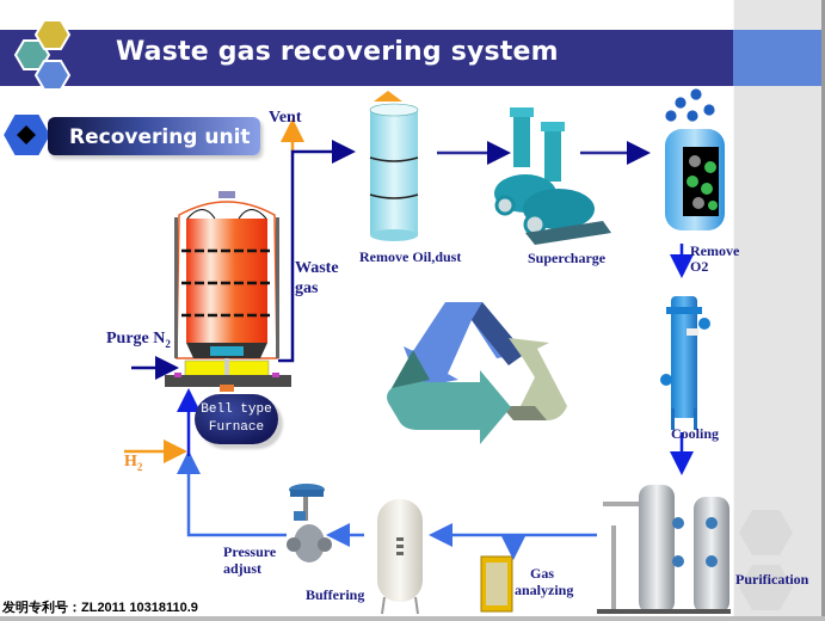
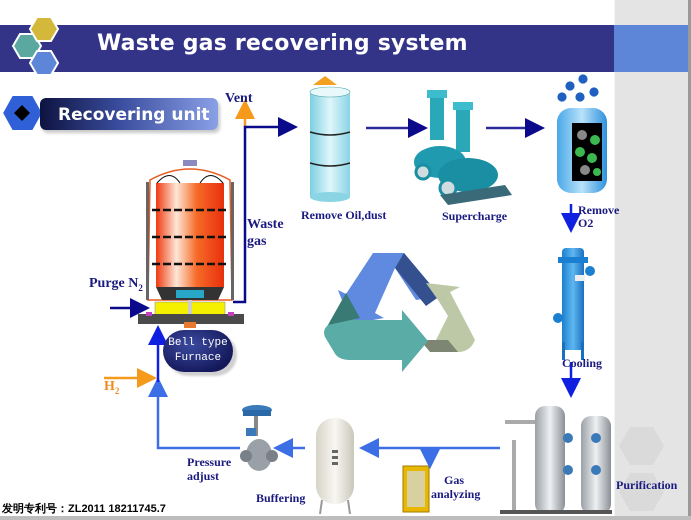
  Waste gas recovering system
  Recovering unit
  Vent
  Waste
  gas
  Purge N2
  H2
  Bell type
  Furnace
  Remove Oil,dust
  Supercharge
  Remove
  O2
  Cooling
  Purification
  Gas
  analyzing
  Buffering
  Pressure
  adjust
- 发明专利号：ZL2011 10318110.9
+ 发明专利号：ZL2011 18211745.7
